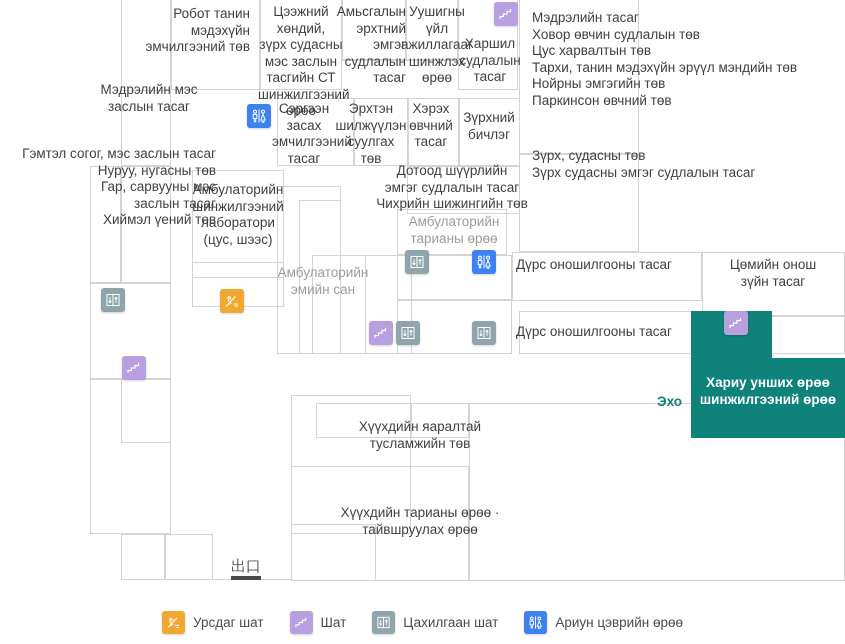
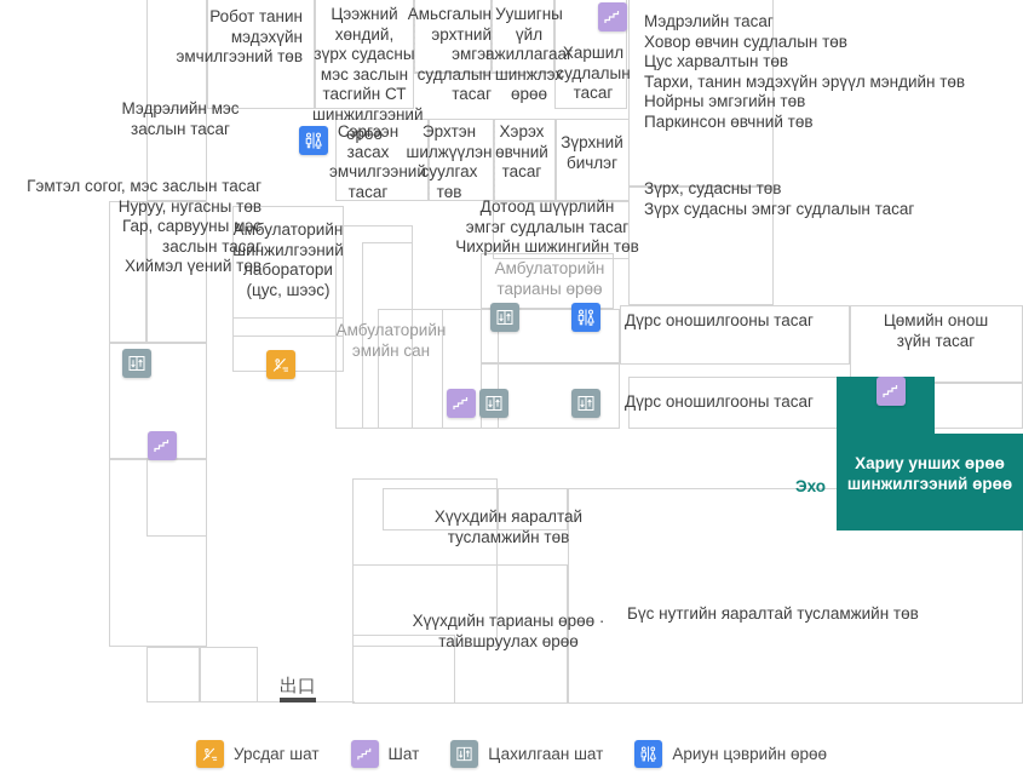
  Робот танин
  мэдэхүйн
  эмчилгээний төв
  Цээжний
  хөндий,
  зүрх судасны
  мэс заслын
  тасгийн СТ
  шинжилгээний өрөө
  Амьсгалын
  эрхтний
  эмгэг
  судлалын
  тасаг
  Уушигны үйл
  ажиллагааг
  шинжлэх
  өрөө
  Харшил
  судлалын
  тасаг
  Мэдрэлийн мэс
  заслын тасаг
  Сэргээн
  засах
  эмчилгээн
  тасаг
  Эрхтэн
  шилжүүлэн
  суулгах
  төв
  Хэрэх
  өвчний
  тасаг
  Зүрхний
  бичлэг
  Гэмтэл согог, мэс заслын тасаг
  Нуруу, нугасны төв
  Гар, сарвууны мэс
  заслын тасаг
  Хиймэл үений төв
  Амбулаторийн
  шинжилгээний
  лаборатори
  (цус, шээс)
  Дотоод шүүрлийн
  эмгэг судлалын тасаг
  Чихрийн шижингийн төв
  Амбулаторийн
  тарианы өрөө
  Амбулаторийн
  эмийн сан
  Мэдрэлийн тасаг
  Ховор өвчин судлалын төв
  Цус харвалтын төв
  Тархи, танин мэдэхүйн эрүүл мэндийн төв
  Нойрны эмгэгийн төв
  Паркинсон өвчний төв
  Зүрх, судасны төв
  Зүрх судасны эмгэг судлалын тасаг
  Дүрс оношилгооны тасаг
  Цөмийн онош
  зүйн тасаг
  Дүрс оношилгооны тасаг
  Хүүхдийн яаралтай
  тусламжийн төв
  Хүүхдийн тарианы өрөө ·
  тайвшруулах өрөө
+ Бүс нутгийн яаралтай тусламжийн төв
  Хариу унших өрөө
  шинжилгээний өрөө
  Эхо
  出口
  Урсдаг шат
  Шат
  Цахилгаан шат
  Ариун цэврийн өрөө
